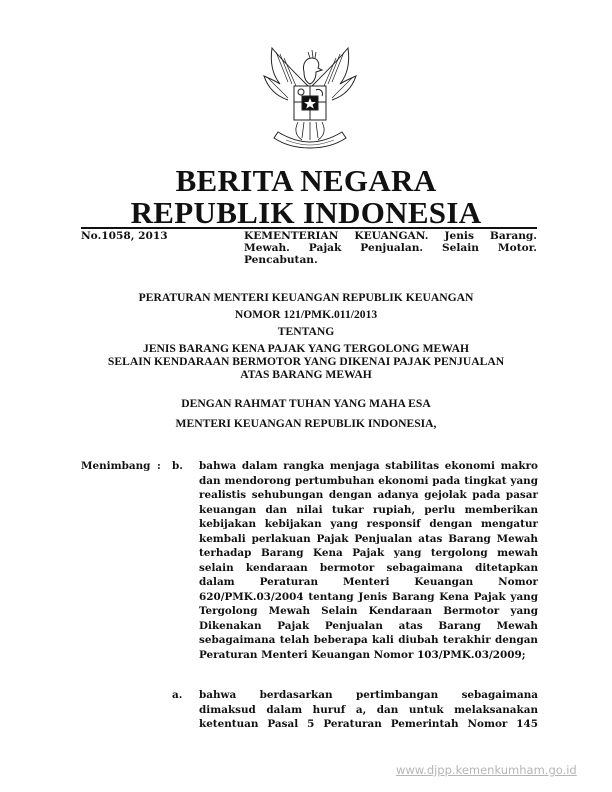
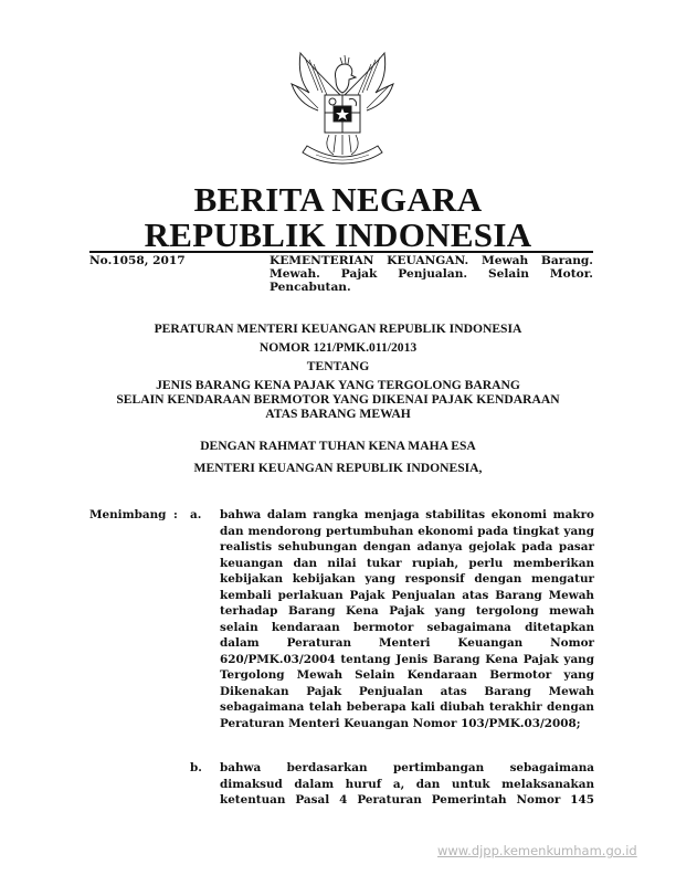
  BERITA NEGARA
  REPUBLIK INDONESIA
- No.1058, 2013
+ No.1058, 2017
- KEMENTERIAN KEUANGAN. Jenis Barang. Mewah. Pajak Penjualan. Selain Motor. Pencabutan.
+ KEMENTERIAN KEUANGAN. Mewah Barang. Mewah. Pajak Penjualan. Selain Motor. Pencabutan.
- PERATURAN MENTERI KEUANGAN REPUBLIK KEUANGAN
+ PERATURAN MENTERI KEUANGAN REPUBLIK INDONESIA
  NOMOR 121/PMK.011/2013
  TENTANG
- JENIS BARANG KENA PAJAK YANG TERGOLONG MEWAH
+ JENIS BARANG KENA PAJAK YANG TERGOLONG BARANG
- SELAIN KENDARAAN BERMOTOR YANG DIKENAI PAJAK PENJUALAN
+ SELAIN KENDARAAN BERMOTOR YANG DIKENAI PAJAK KENDARAAN
  ATAS BARANG MEWAH
- DENGAN RAHMAT TUHAN YANG MAHA ESA
+ DENGAN RAHMAT TUHAN KENA MAHA ESA
  MENTERI KEUANGAN REPUBLIK INDONESIA,
  Menimbang
  :
- b.
+ a.
- bahwa dalam rangka menjaga stabilitas ekonomi makro dan mendorong pertumbuhan ekonomi pada tingkat yang realistis sehubungan dengan adanya gejolak pada pasar keuangan dan nilai tukar rupiah, perlu memberikan kebijakan kebijakan yang responsif dengan mengatur kembali perlakuan Pajak Penjualan atas Barang Mewah terhadap Barang Kena Pajak yang tergolong mewah selain kendaraan bermotor sebagaimana ditetapkan dalam Peraturan Menteri Keuangan Nomor 620/PMK.03/2004 tentang Jenis Barang Kena Pajak yang Tergolong Mewah Selain Kendaraan Bermotor yang Dikenakan Pajak Penjualan atas Barang Mewah sebagaimana telah beberapa kali diubah terakhir dengan Peraturan Menteri Keuangan Nomor 103/PMK.03/2009;
+ bahwa dalam rangka menjaga stabilitas ekonomi makro dan mendorong pertumbuhan ekonomi pada tingkat yang realistis sehubungan dengan adanya gejolak pada pasar keuangan dan nilai tukar rupiah, perlu memberikan kebijakan kebijakan yang responsif dengan mengatur kembali perlakuan Pajak Penjualan atas Barang Mewah terhadap Barang Kena Pajak yang tergolong mewah selain kendaraan bermotor sebagaimana ditetapkan dalam Peraturan Menteri Keuangan Nomor 620/PMK.03/2004 tentang Jenis Barang Kena Pajak yang Tergolong Mewah Selain Kendaraan Bermotor yang Dikenakan Pajak Penjualan atas Barang Mewah sebagaimana telah beberapa kali diubah terakhir dengan Peraturan Menteri Keuangan Nomor 103/PMK.03/2008;
- a.
+ b.
- bahwa berdasarkan pertimbangan sebagaimana dimaksud dalam huruf a, dan untuk melaksanakan ketentuan Pasal 5 Peraturan Pemerintah Nomor 145
+ bahwa berdasarkan pertimbangan sebagaimana dimaksud dalam huruf a, dan untuk melaksanakan ketentuan Pasal 4 Peraturan Pemerintah Nomor 145
  www.djpp.kemenkumham.go.id
